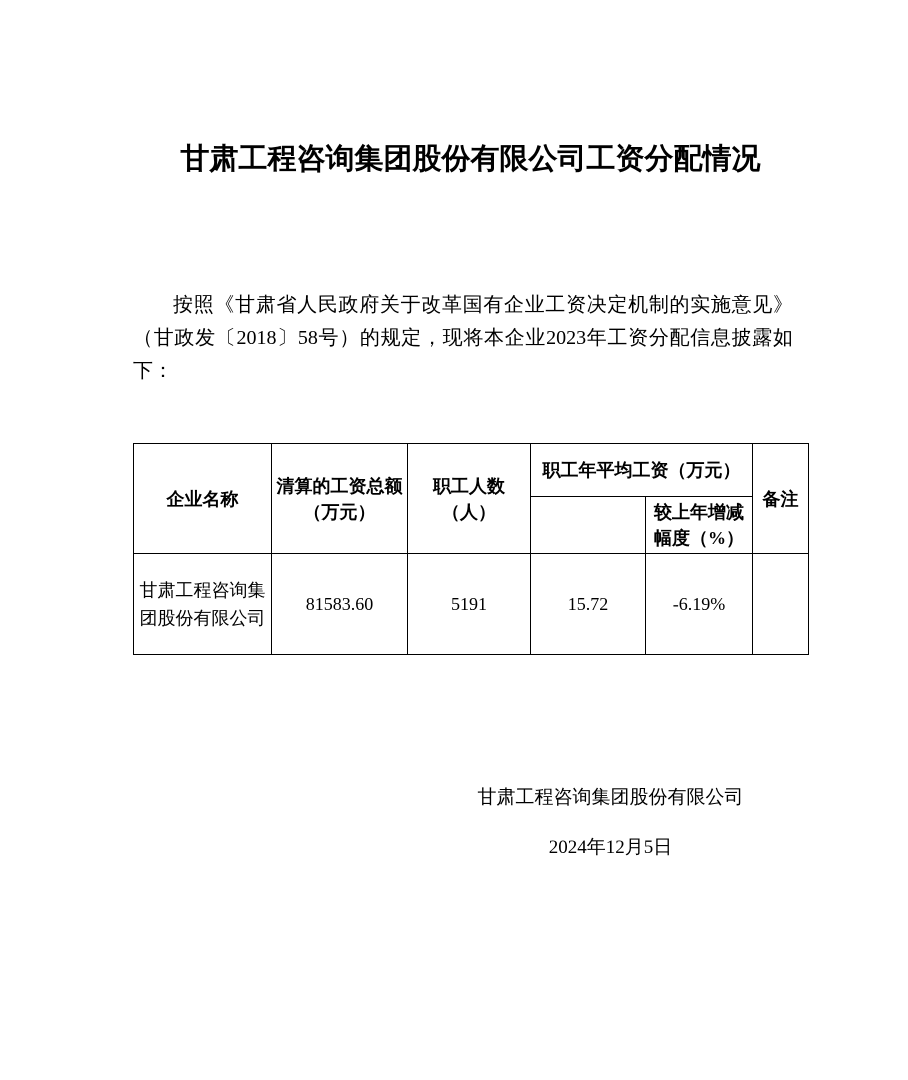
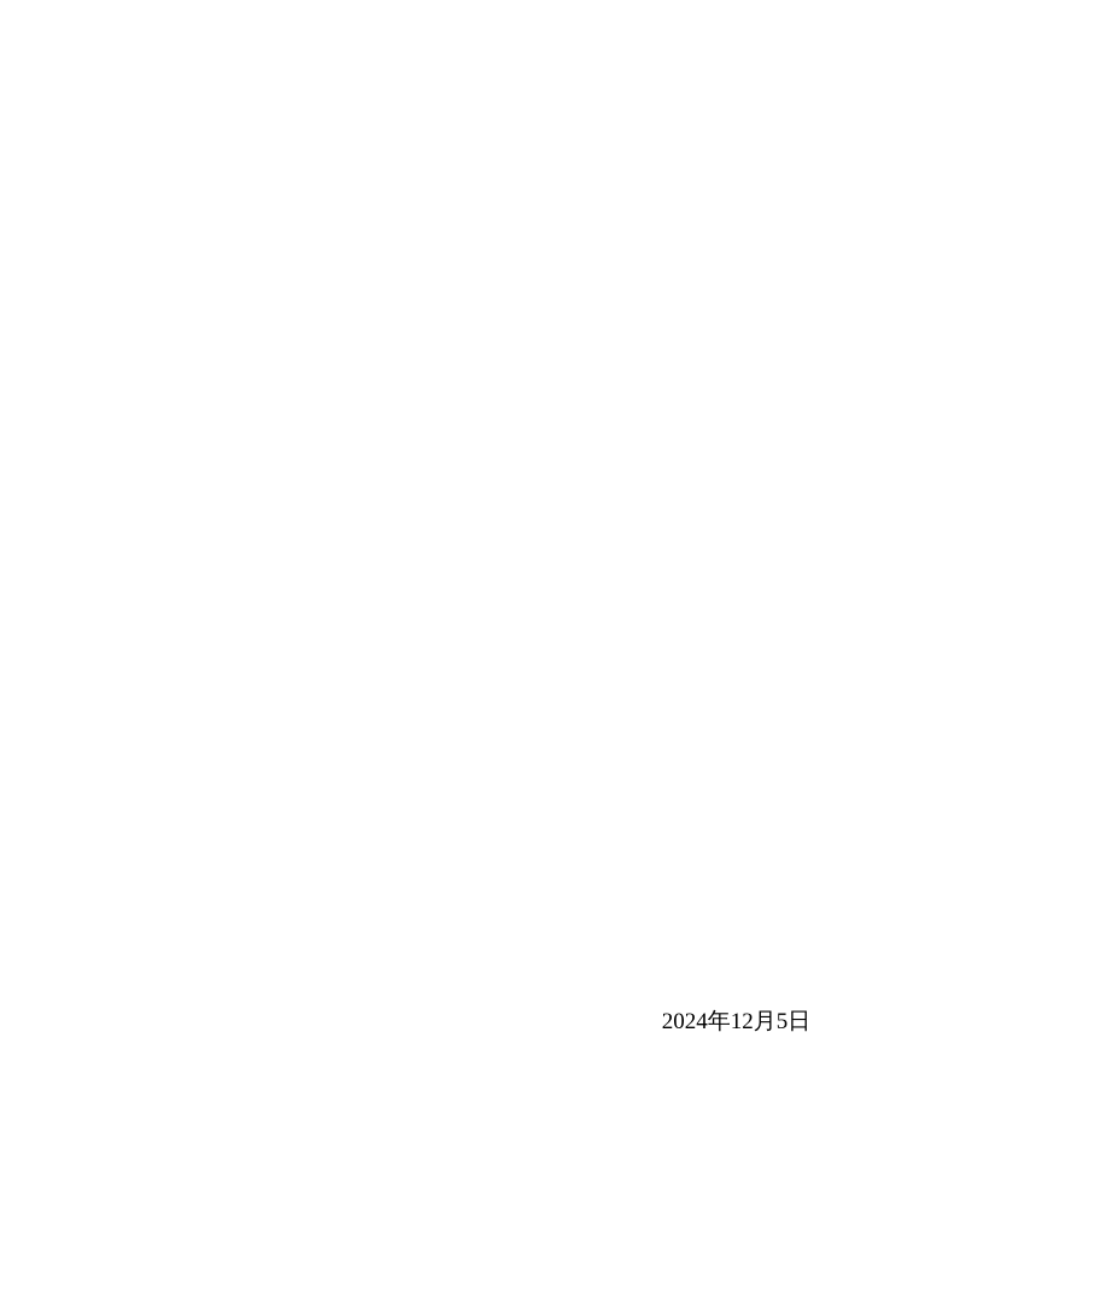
- 甘肃工程咨询集团股份有限公司工资分配情况
- 按照《甘肃省人民政府关于改革国有企业工资决定机制的实施意见》（甘政发〔2018〕58号）的规定，现将本企业2023年工资分配信息披露如下：
- 企业名称	清算的工资总额 （万元）	职工人数 （人）	职工年平均工资（万元）	备注
- 	较上年增减 幅度（%）
- 甘肃工程咨询集团股份有限公司	81583.60	5191	15.72	-6.19%
- 甘肃工程咨询集团股份有限公司
  2024年12月5日
